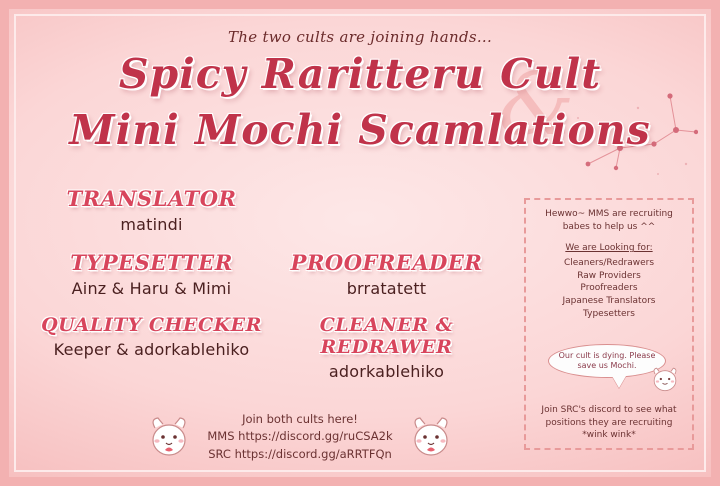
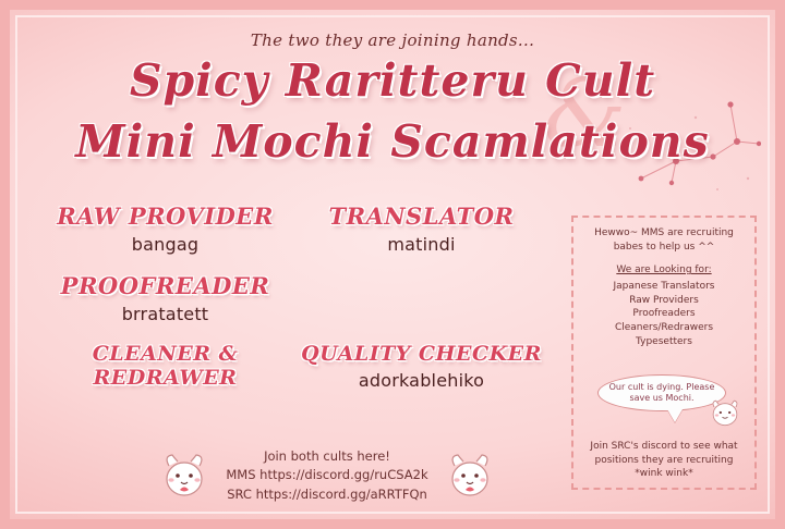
  &
- The two cults are joining hands...
+ The two they are joining hands...
  Spicy Raritteru Cult
  Mini Mochi Scamlations
+ RAW PROVIDER
+ bangag
  TRANSLATOR
  matindi
- TYPESETTER
- Ainz & Haru & Mimi
  PROOFREADER
  brratatett
- QUALITY CHECKER
+ CLEANER & REDRAWER
- Keeper & adorkablehiko
- CLEANER & REDRAWER
+ QUALITY CHECKER
  adorkablehiko
  Hewwo~ MMS are recruiting babes to help us ^^
  We are Looking for:
- Cleaners/Redrawers
+ Japanese Translators
  Raw Providers
  Proofreaders
- Japanese Translators
+ Cleaners/Redrawers
  Typesetters
  Our cult is dying. Please save us Mochi.
  Join SRC's discord to see what positions they are recruiting *wink wink*
  Join both cults here!
  MMS https://discord.gg/ruCSA2k
  SRC https://discord.gg/aRRTFQn
